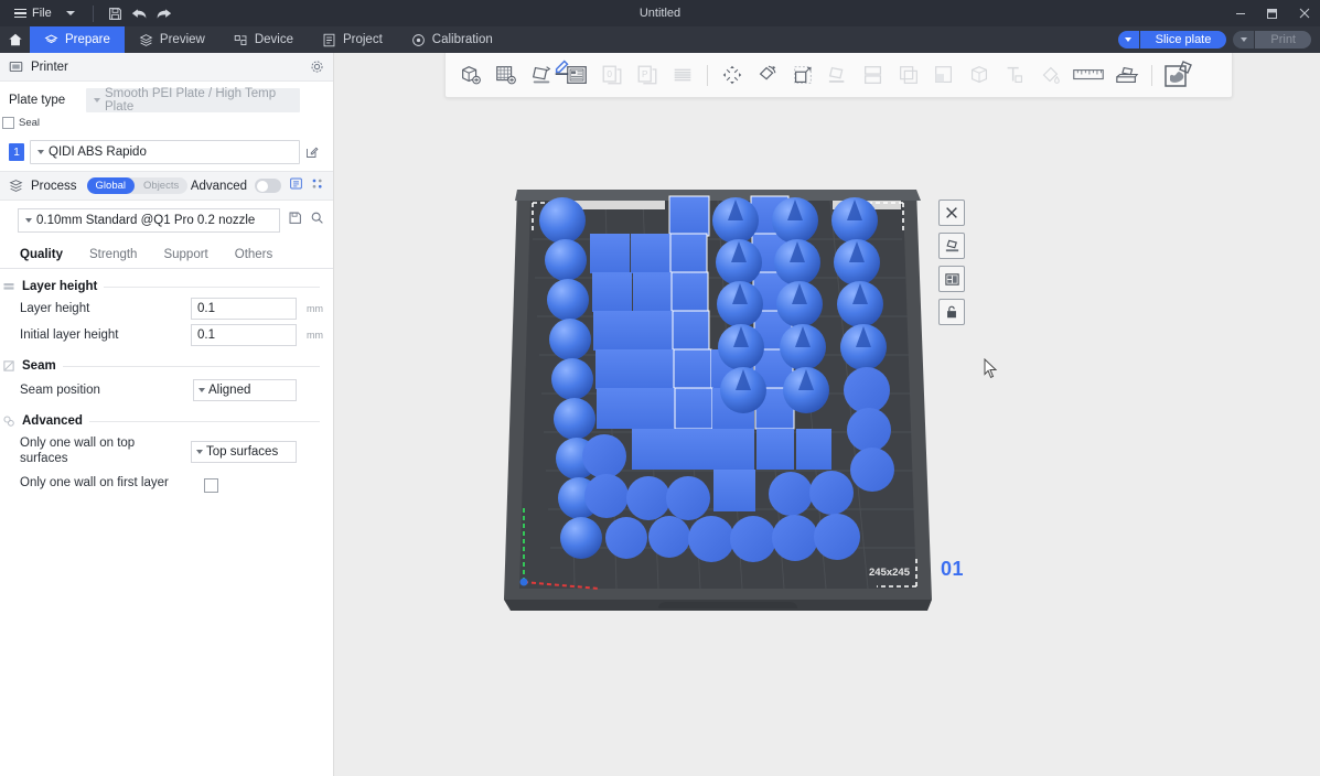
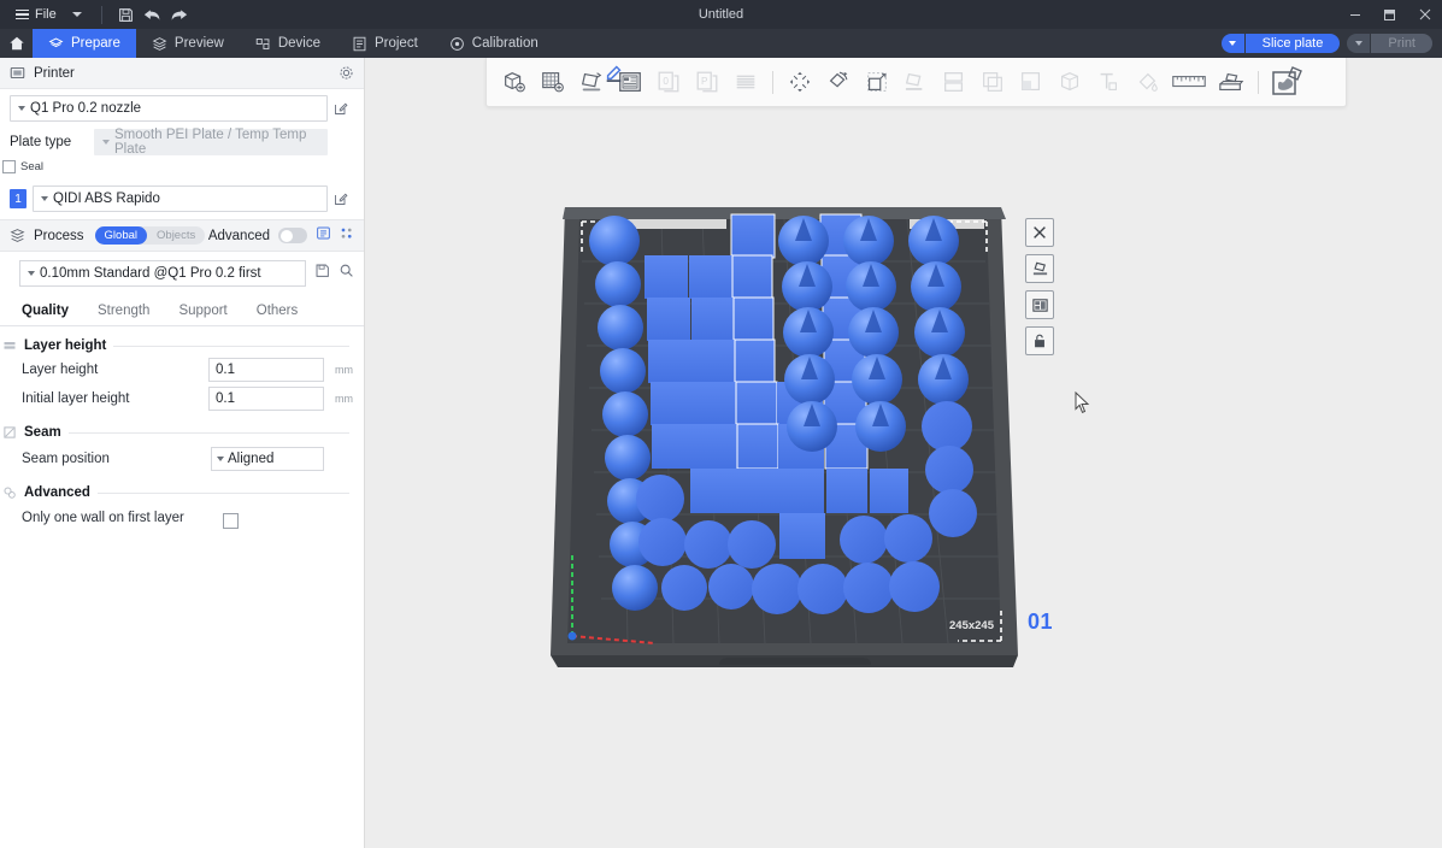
  File
  Untitled
  Prepare
  Preview
  Device
  Project
  Calibration
  Slice plate
  Print
  Printer
+ Q1 Pro 0.2 nozzle
  Plate type
- Smooth PEI Plate / High Temp Plate
+ Smooth PEI Plate / Temp Temp Plate
  Seal
  1
  QIDI ABS Rapido
  Process
  Global
  Objects
  Advanced
- 0.10mm Standard @Q1 Pro 0.2 nozzle
+ 0.10mm Standard @Q1 Pro 0.2 first
  Quality
  Strength
  Support
  Others
  Layer height
  Layer height
  0.1
  mm
  Initial layer height
  0.1
  mm
  Seam
  Seam position
  Aligned
  Advanced
- Only one wall on top surfaces
- Top surfaces
  Only one wall on first layer
  0
  P
  245x245
  01
